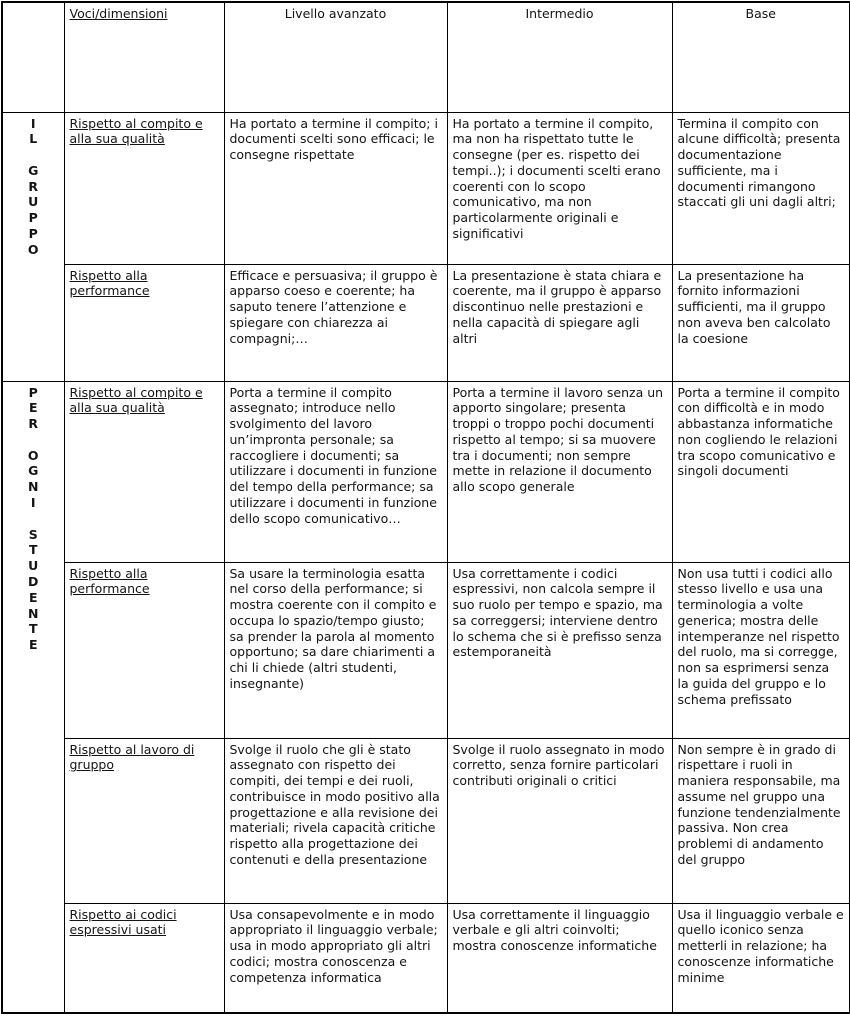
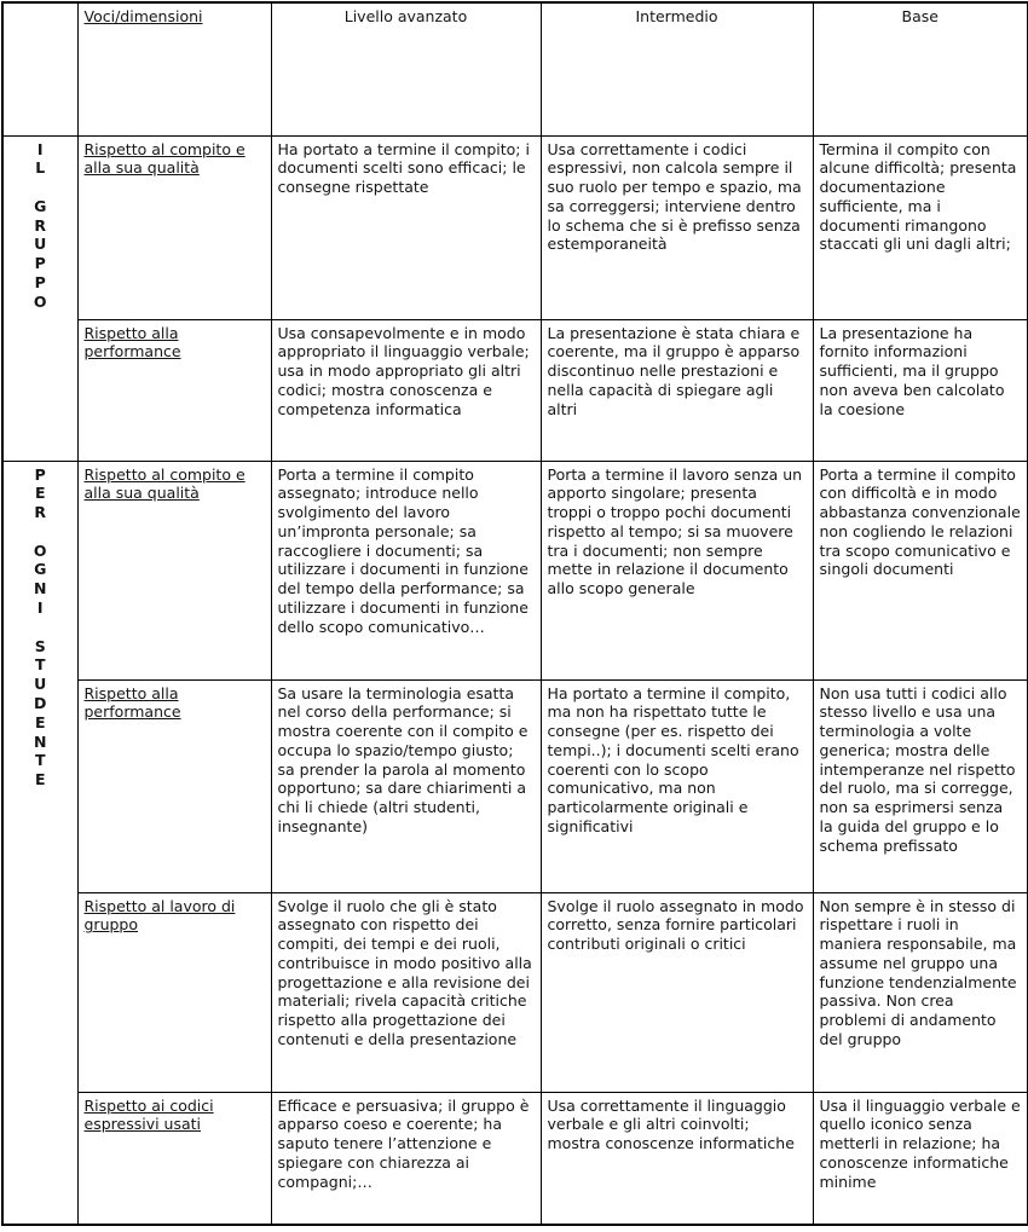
  	Voci/dimensioni	Livello avanzato	Intermedio	Base
- I L G R U P P O	Rispetto al compito e alla sua qualità	Ha portato a termine il compito; i documenti scelti sono efficaci; le consegne rispettate	Ha portato a termine il compito, ma non ha rispettato tutte le consegne (per es. rispetto dei tempi..); i documenti scelti erano coerenti con lo scopo comunicativo, ma non particolarmente originali e significativi	Termina il compito con alcune difficoltà; presenta documentazione sufficiente, ma i documenti rimangono staccati gli uni dagli altri;
+ I L G R U P P O	Rispetto al compito e alla sua qualità	Ha portato a termine il compito; i documenti scelti sono efficaci; le consegne rispettate	Usa correttamente i codici espressivi, non calcola sempre il suo ruolo per tempo e spazio, ma sa correggersi; interviene dentro lo schema che si è prefisso senza estemporaneità	Termina il compito con alcune difficoltà; presenta documentazione sufficiente, ma i documenti rimangono staccati gli uni dagli altri;
- Rispetto alla performance	Efficace e persuasiva; il gruppo è apparso coeso e coerente; ha saputo tenere l’attenzione e spiegare con chiarezza ai compagni;…	La presentazione è stata chiara e coerente, ma il gruppo è apparso discontinuo nelle prestazioni e nella capacità di spiegare agli altri	La presentazione ha fornito informazioni sufficienti, ma il gruppo non aveva ben calcolato la coesione
+ Rispetto alla performance	Usa consapevolmente e in modo appropriato il linguaggio verbale; usa in modo appropriato gli altri codici; mostra conoscenza e competenza informatica	La presentazione è stata chiara e coerente, ma il gruppo è apparso discontinuo nelle prestazioni e nella capacità di spiegare agli altri	La presentazione ha fornito informazioni sufficienti, ma il gruppo non aveva ben calcolato la coesione
- P E R O G N I S T U D E N T E	Rispetto al compito e alla sua qualità	Porta a termine il compito assegnato; introduce nello svolgimento del lavoro un’impronta personale; sa raccogliere i documenti; sa utilizzare i documenti in funzione del tempo della performance; sa utilizzare i documenti in funzione dello scopo comunicativo…	Porta a termine il lavoro senza un apporto singolare; presenta troppi o troppo pochi documenti rispetto al tempo; si sa muovere tra i documenti; non sempre mette in relazione il documento allo scopo generale	Porta a termine il compito con difficoltà e in modo abbastanza informatiche non cogliendo le relazioni tra scopo comunicativo e singoli documenti
+ P E R O G N I S T U D E N T E	Rispetto al compito e alla sua qualità	Porta a termine il compito assegnato; introduce nello svolgimento del lavoro un’impronta personale; sa raccogliere i documenti; sa utilizzare i documenti in funzione del tempo della performance; sa utilizzare i documenti in funzione dello scopo comunicativo…	Porta a termine il lavoro senza un apporto singolare; presenta troppi o troppo pochi documenti rispetto al tempo; si sa muovere tra i documenti; non sempre mette in relazione il documento allo scopo generale	Porta a termine il compito con difficoltà e in modo abbastanza convenzionale non cogliendo le relazioni tra scopo comunicativo e singoli documenti
- Rispetto alla performance	Sa usare la terminologia esatta nel corso della performance; si mostra coerente con il compito e occupa lo spazio/tempo giusto; sa prender la parola al momento opportuno; sa dare chiarimenti a chi li chiede (altri studenti, insegnante)	Usa correttamente i codici espressivi, non calcola sempre il suo ruolo per tempo e spazio, ma sa correggersi; interviene dentro lo schema che si è prefisso senza estemporaneità	Non usa tutti i codici allo stesso livello e usa una terminologia a volte generica; mostra delle intemperanze nel rispetto del ruolo, ma si corregge, non sa esprimersi senza la guida del gruppo e lo schema prefissato
+ Rispetto alla performance	Sa usare la terminologia esatta nel corso della performance; si mostra coerente con il compito e occupa lo spazio/tempo giusto; sa prender la parola al momento opportuno; sa dare chiarimenti a chi li chiede (altri studenti, insegnante)	Ha portato a termine il compito, ma non ha rispettato tutte le consegne (per es. rispetto dei tempi..); i documenti scelti erano coerenti con lo scopo comunicativo, ma non particolarmente originali e significativi	Non usa tutti i codici allo stesso livello e usa una terminologia a volte generica; mostra delle intemperanze nel rispetto del ruolo, ma si corregge, non sa esprimersi senza la guida del gruppo e lo schema prefissato
- Rispetto al lavoro di gruppo	Svolge il ruolo che gli è stato assegnato con rispetto dei compiti, dei tempi e dei ruoli, contribuisce in modo positivo alla progettazione e alla revisione dei materiali; rivela capacità critiche rispetto alla progettazione dei contenuti e della presentazione	Svolge il ruolo assegnato in modo corretto, senza fornire particolari contributi originali o critici	Non sempre è in grado di rispettare i ruoli in maniera responsabile, ma assume nel gruppo una funzione tendenzialmente passiva. Non crea problemi di andamento del gruppo
+ Rispetto al lavoro di gruppo	Svolge il ruolo che gli è stato assegnato con rispetto dei compiti, dei tempi e dei ruoli, contribuisce in modo positivo alla progettazione e alla revisione dei materiali; rivela capacità critiche rispetto alla progettazione dei contenuti e della presentazione	Svolge il ruolo assegnato in modo corretto, senza fornire particolari contributi originali o critici	Non sempre è in stesso di rispettare i ruoli in maniera responsabile, ma assume nel gruppo una funzione tendenzialmente passiva. Non crea problemi di andamento del gruppo
- Rispetto ai codici espressivi usati	Usa consapevolmente e in modo appropriato il linguaggio verbale; usa in modo appropriato gli altri codici; mostra conoscenza e competenza informatica	Usa correttamente il linguaggio verbale e gli altri coinvolti; mostra conoscenze informatiche	Usa il linguaggio verbale e quello iconico senza metterli in relazione; ha conoscenze informatiche minime
+ Rispetto ai codici espressivi usati	Efficace e persuasiva; il gruppo è apparso coeso e coerente; ha saputo tenere l’attenzione e spiegare con chiarezza ai compagni;…	Usa correttamente il linguaggio verbale e gli altri coinvolti; mostra conoscenze informatiche	Usa il linguaggio verbale e quello iconico senza metterli in relazione; ha conoscenze informatiche minime
